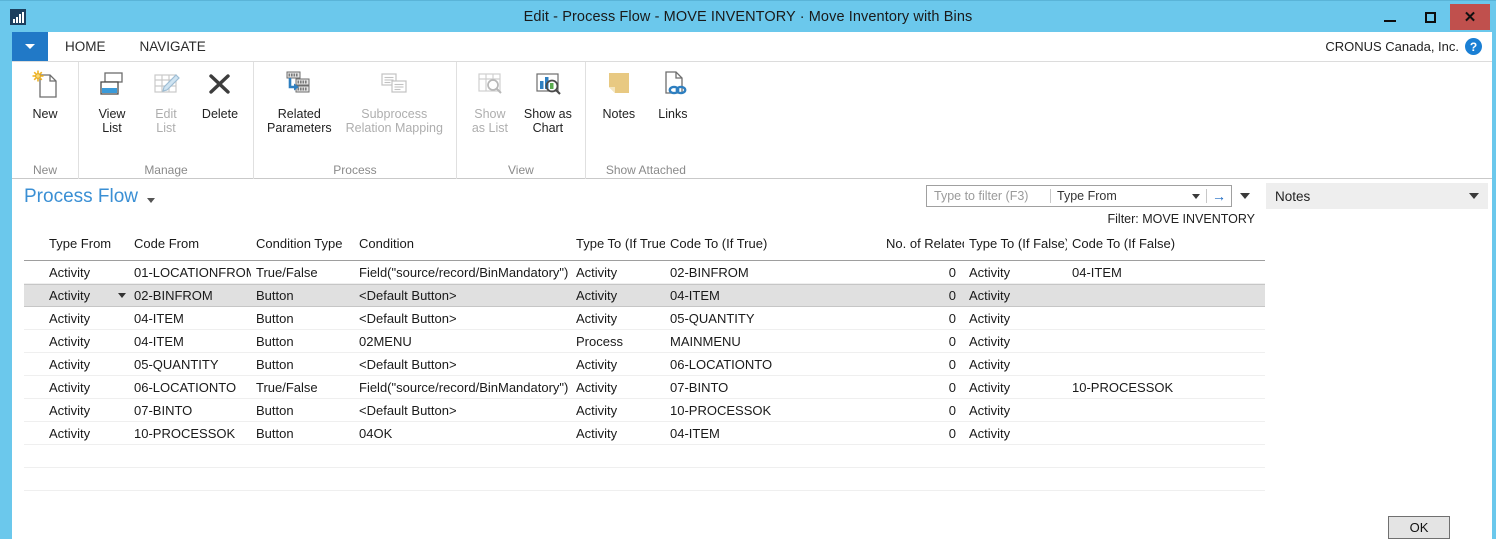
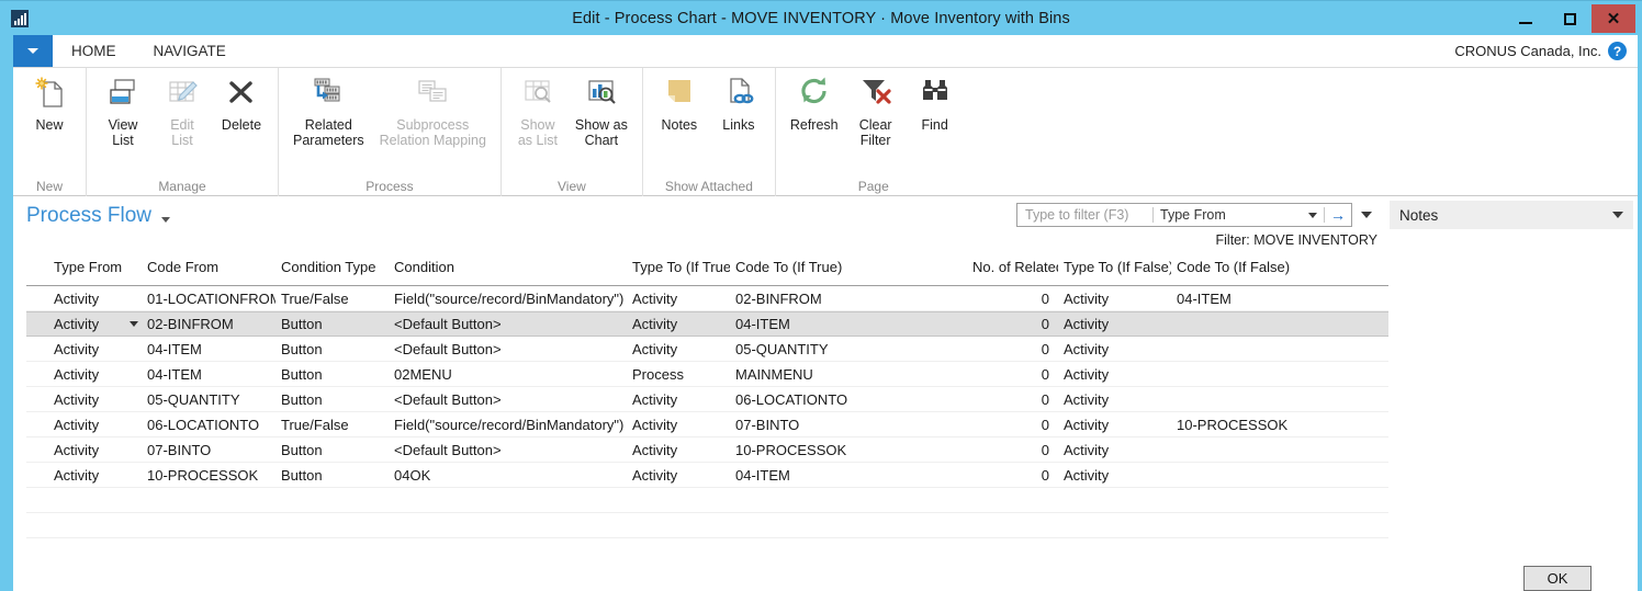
- Edit - Process Flow - MOVE INVENTORY · Move Inventory with Bins
+ Edit - Process Chart - MOVE INVENTORY · Move Inventory with Bins
  ✕
  HOME
  NAVIGATE
  CRONUS Canada, Inc.
  ?
  New
  New
  View
  List
  Edit
  List
  Delete
  Manage
  Related
  Parameters
  Subprocess
  Relation Mapping
  Process
  Show
  as List
  Show as
  Chart
  View
  Notes
  Links
  Show Attached
+ Refresh
+ Clear
+ Filter
+ Find
+ Page
  Process Flow
  Type to filter (F3)
  Type From
  →
  Notes
  Filter: MOVE INVENTORY
  Type From
  Code From
  Condition Type
  Condition
  Type To (If True
  Code To (If True)
  Type To (If False
  Code To (If False)
  Activity
  01-LOCATIONFRO
  True/False
  Field("source/record/BinMandatory")
  Activity
  02-BINFROM
  0
  Activity
  04-ITEM
  Activity
  02-BINFROM
  Button
  <Default Button>
  Activity
  04-ITEM
  0
  Activity
  Activity
  04-ITEM
  Button
  <Default Button>
  Activity
  05-QUANTITY
  0
  Activity
  Activity
  04-ITEM
  Button
  02MENU
  Process
  MAINMENU
  0
  Activity
  Activity
  05-QUANTITY
  Button
  <Default Button>
  Activity
  06-LOCATIONTO
  0
  Activity
  Activity
  06-LOCATIONTO
  True/False
  Field("source/record/BinMandatory")
  Activity
  07-BINTO
  0
  Activity
  10-PROCESSOK
  Activity
  07-BINTO
  Button
  <Default Button>
  Activity
  10-PROCESSOK
  0
  Activity
  Activity
  10-PROCESSOK
  Button
  04OK
  Activity
  04-ITEM
  0
  Activity
  OK
